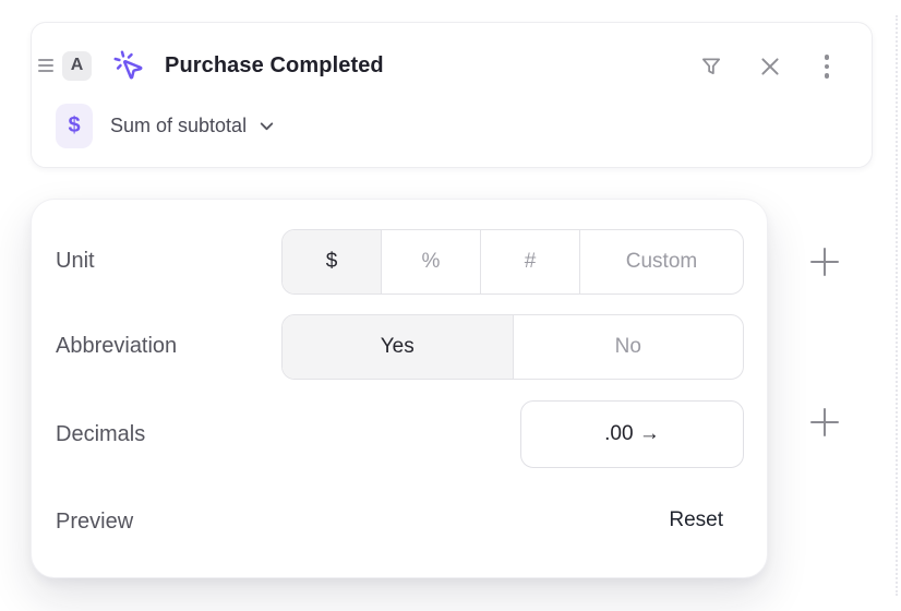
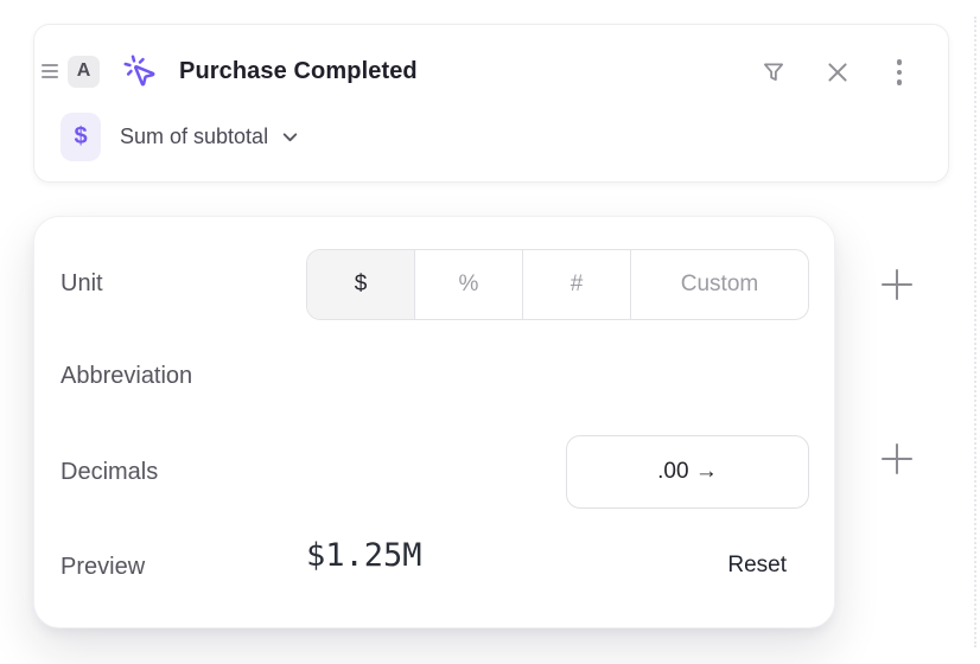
  A
  Purchase Completed
  $
  Sum of subtotal
  Unit
  $
  %
  #
  Custom
  Abbreviation
- Yes
- No
  Decimals
  .00 →
  Preview
+ $1.25M
  Reset
